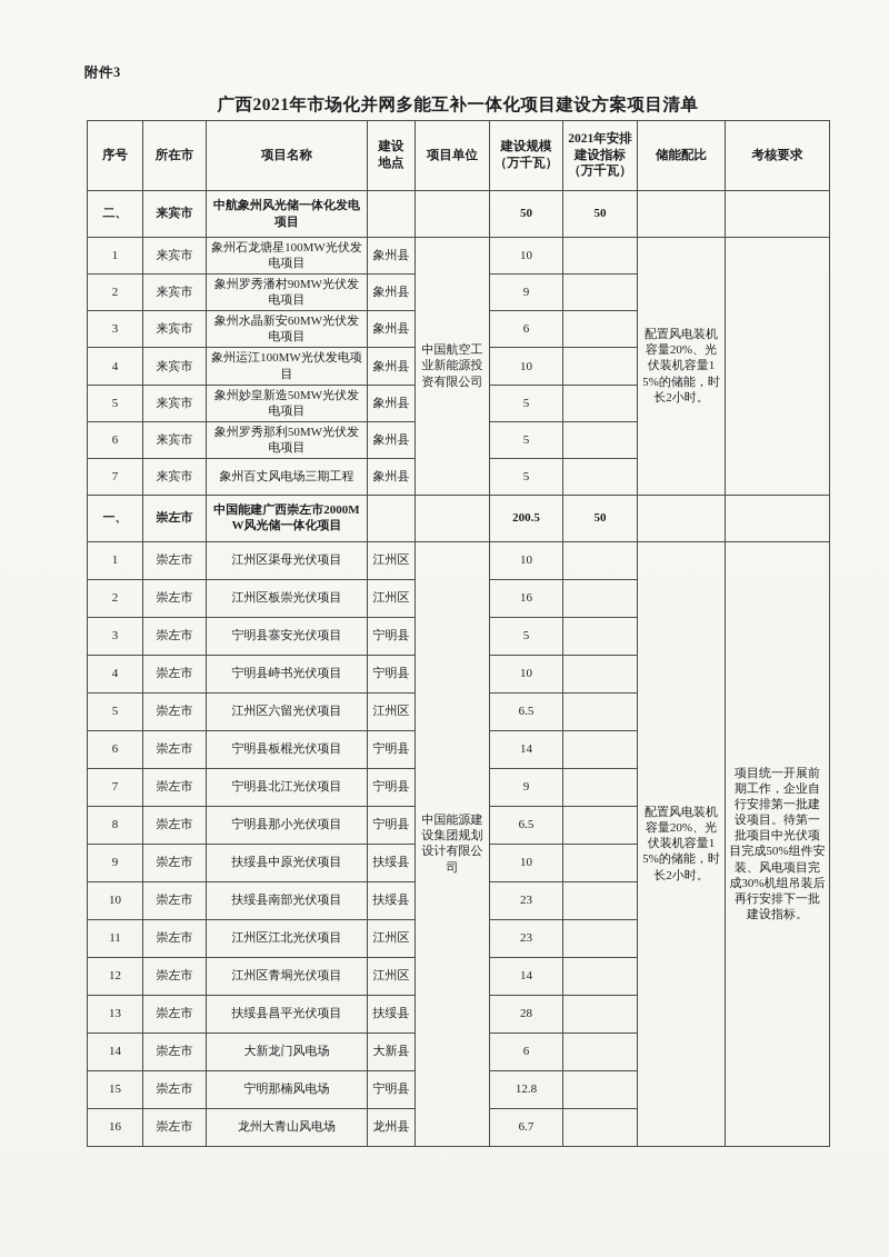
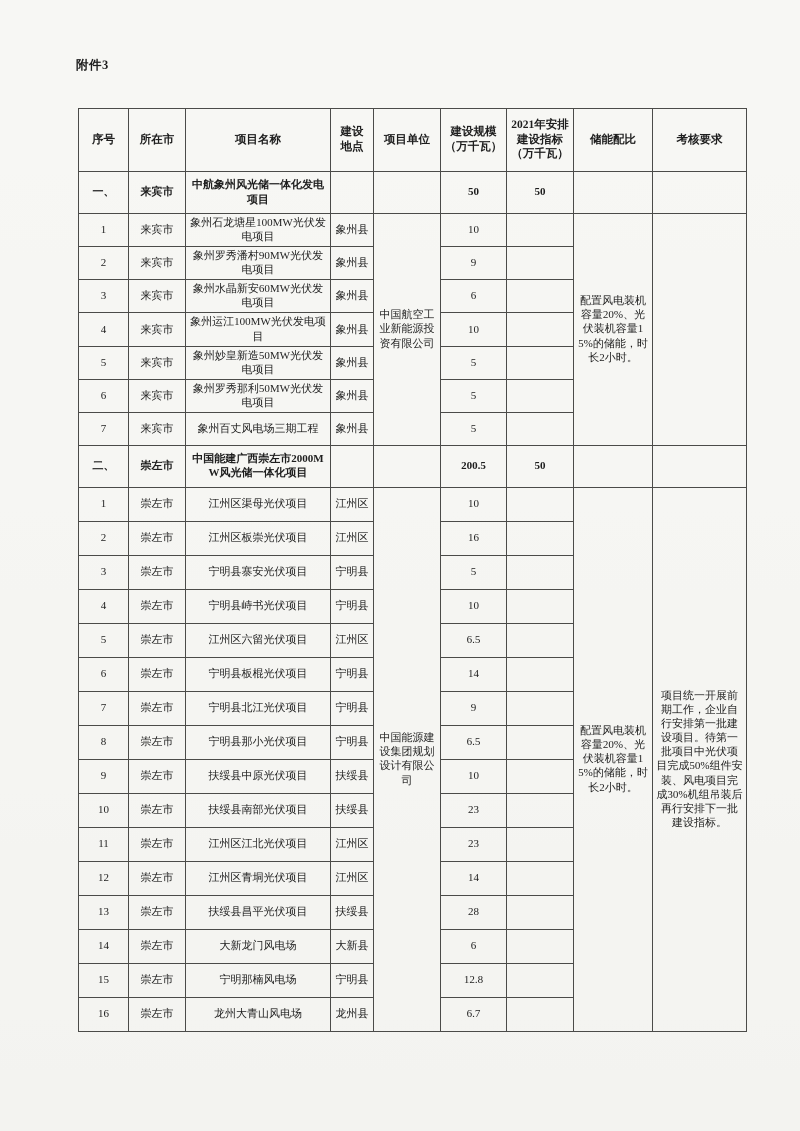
  附件3
- 广西2021年市场化并网多能互补一体化项目建设方案项目清单
  序号	所在市	项目名称	建设 地点	项目单位	建设规模 （万千瓦）	2021年安排 建设指标 （万千瓦）	储能配比	考核要求
- 二、	来宾市	中航象州风光储一体化发电项目			50	50
+ 一、	来宾市	中航象州风光储一体化发电项目			50	50
  1	来宾市	象州石龙塘星100MW光伏发电项目	象州县	中国航空工业新能源投资有限公司	10		配置风电装机容量20%、光伏装机容量15%的储能，时长2小时。
  2	来宾市	象州罗秀潘村90MW光伏发电项目	象州县	9
  3	来宾市	象州水晶新安60MW光伏发电项目	象州县	6
  4	来宾市	象州运江100MW光伏发电项目	象州县	10
  5	来宾市	象州妙皇新造50MW光伏发电项目	象州县	5
  6	来宾市	象州罗秀那利50MW光伏发电项目	象州县	5
  7	来宾市	象州百丈风电场三期工程	象州县	5
- 一、	崇左市	中国能建广西崇左市2000MW风光储一体化项目			200.5	50
+ 二、	崇左市	中国能建广西崇左市2000MW风光储一体化项目			200.5	50
  1	崇左市	江州区渠母光伏项目	江州区	中国能源建设集团规划设计有限公司	10		配置风电装机容量20%、光伏装机容量15%的储能，时长2小时。	项目统一开展前期工作，企业自行安排第一批建设项目。待第一批项目中光伏项目完成50%组件安装、风电项目完成30%机组吊装后再行安排下一批建设指标。
  2	崇左市	江州区板崇光伏项目	江州区	16
  3	崇左市	宁明县寨安光伏项目	宁明县	5
  4	崇左市	宁明县峙书光伏项目	宁明县	10
  5	崇左市	江州区六留光伏项目	江州区	6.5
  6	崇左市	宁明县板棍光伏项目	宁明县	14
  7	崇左市	宁明县北江光伏项目	宁明县	9
  8	崇左市	宁明县那小光伏项目	宁明县	6.5
  9	崇左市	扶绥县中原光伏项目	扶绥县	10
  10	崇左市	扶绥县南部光伏项目	扶绥县	23
  11	崇左市	江州区江北光伏项目	江州区	23
  12	崇左市	江州区青垌光伏项目	江州区	14
  13	崇左市	扶绥县昌平光伏项目	扶绥县	28
  14	崇左市	大新龙门风电场	大新县	6
  15	崇左市	宁明那楠风电场	宁明县	12.8
  16	崇左市	龙州大青山风电场	龙州县	6.7
